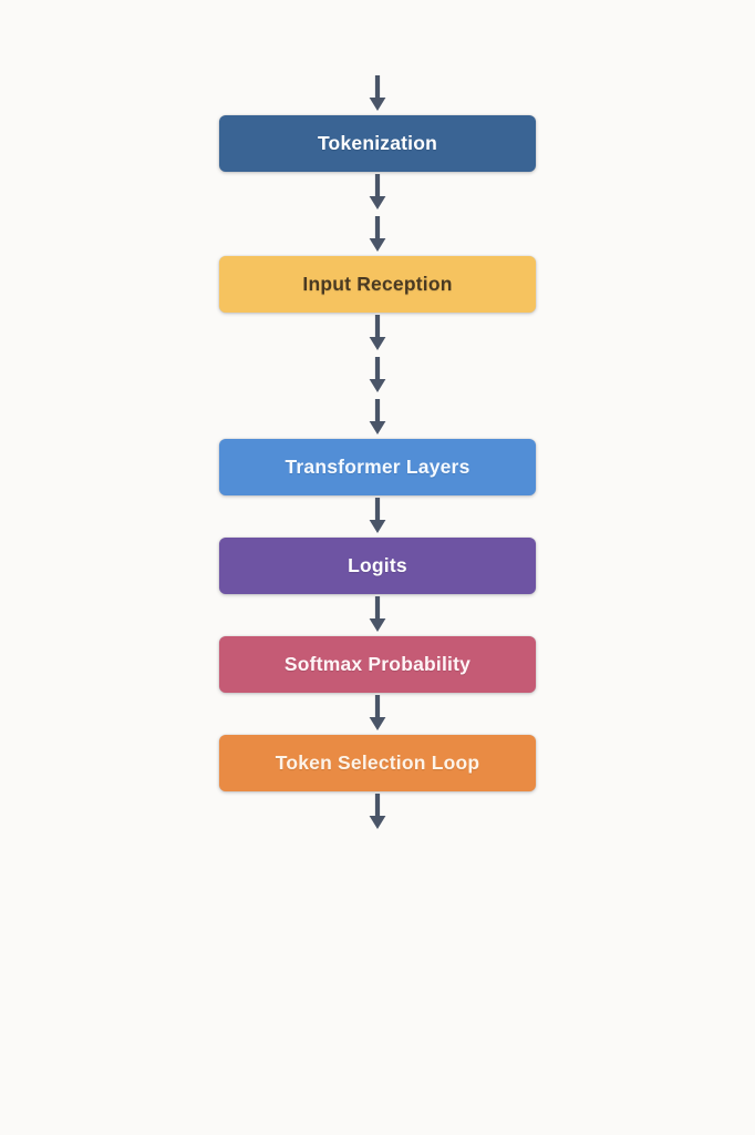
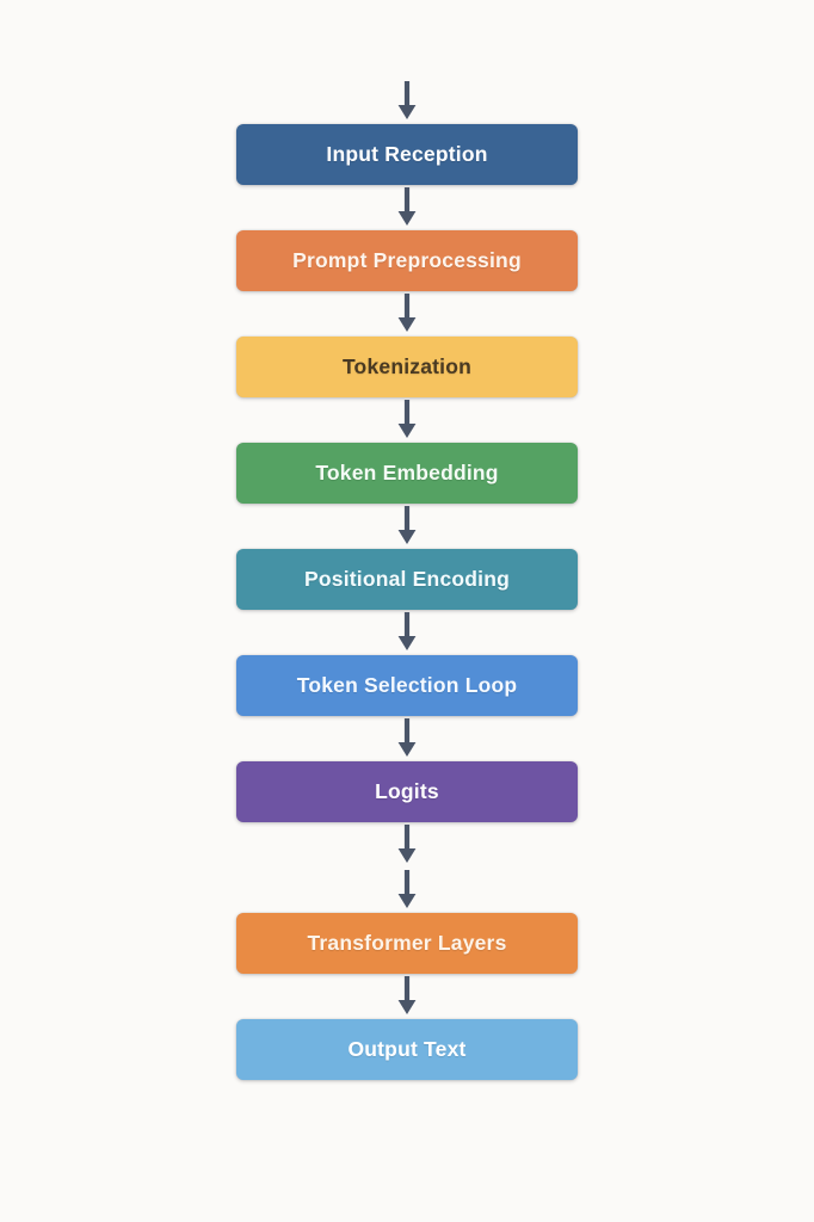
- Tokenization
+ Input Reception
+ Prompt Preprocessing
- Input Reception
+ Tokenization
+ Token Embedding
+ Positional Encoding
- Transformer Layers
+ Token Selection Loop
  Logits
- Softmax Probability
- Token Selection Loop
+ Transformer Layers
+ Output Text
